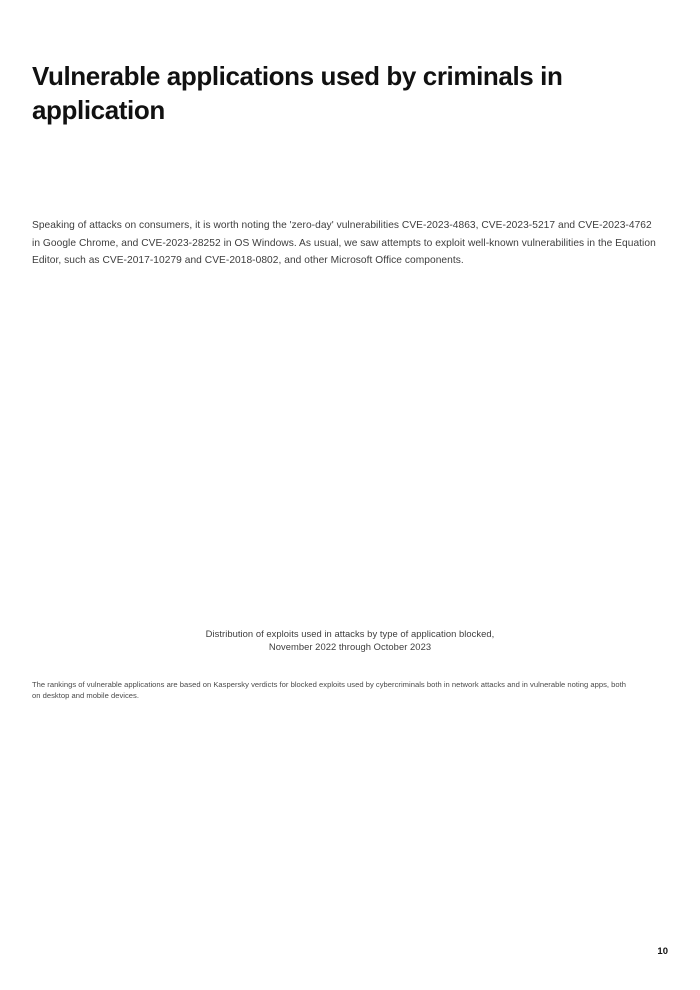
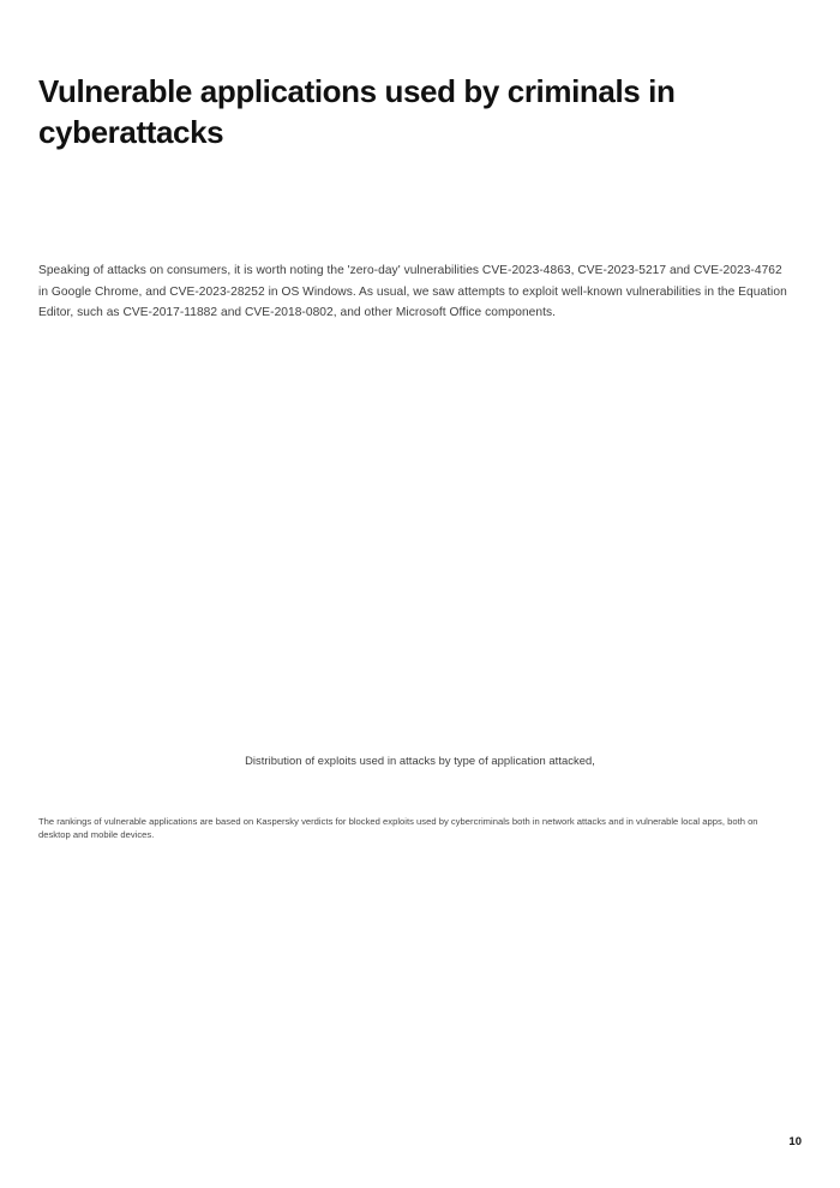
- Vulnerable applications used by criminals in application
+ Vulnerable applications used by criminals in cyberattacks
- Speaking of attacks on consumers, it is worth noting the 'zero-day' vulnerabilities CVE-2023-4863, CVE-2023-5217 and CVE-2023-4762 in Google Chrome, and CVE-2023-28252 in OS Windows. As usual, we saw attempts to exploit well-known vulnerabilities in the Equation Editor, such as CVE-2017-10279 and CVE-2018-0802, and other Microsoft Office components.
+ Speaking of attacks on consumers, it is worth noting the 'zero-day' vulnerabilities CVE-2023-4863, CVE-2023-5217 and CVE-2023-4762 in Google Chrome, and CVE-2023-28252 in OS Windows. As usual, we saw attempts to exploit well-known vulnerabilities in the Equation Editor, such as CVE-2017-11882 and CVE-2018-0802, and other Microsoft Office components.
- Distribution of exploits used in attacks by type of application blocked,
+ Distribution of exploits used in attacks by type of application attacked,
- November 2022 through October 2023
- The rankings of vulnerable applications are based on Kaspersky verdicts for blocked exploits used by cybercriminals both in network attacks and in vulnerable noting apps, both on desktop and mobile devices.
+ The rankings of vulnerable applications are based on Kaspersky verdicts for blocked exploits used by cybercriminals both in network attacks and in vulnerable local apps, both on desktop and mobile devices.
  10
